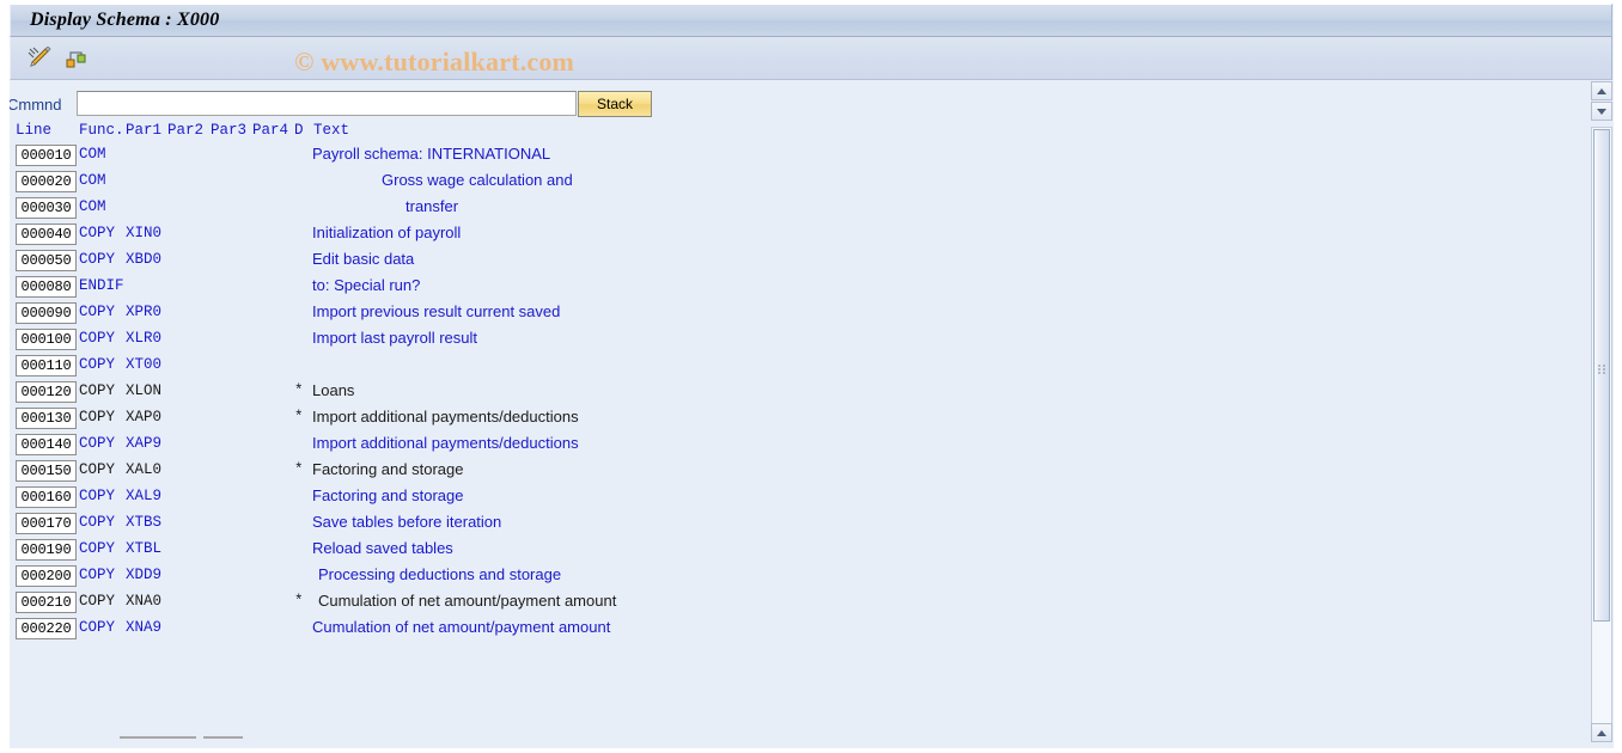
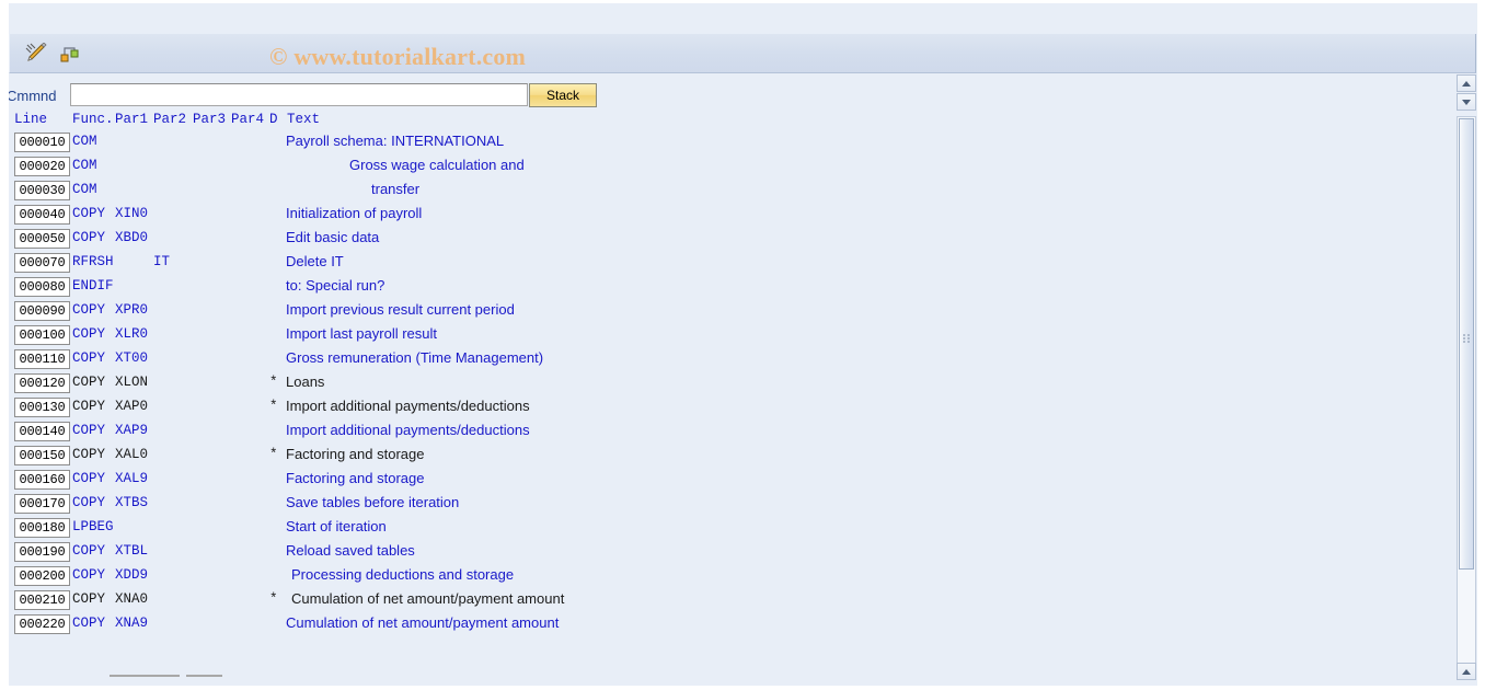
- Display Schema : X000
  © www.tutorialkart.com
  Cmmnd
  Stack
  Line
  Func.
  Par1
  Par2
  Par3
  Par4
  D
  Text
  000010
  COM
  Payroll schema: INTERNATIONAL
  000020
  COM
  Gross wage calculation and
  000030
  COM
  transfer
  000040
  COPY
  XIN0
  Initialization of payroll
  000050
  COPY
  XBD0
  Edit basic data
+ 000070
+ RFRSH
+ IT
+ Delete IT
  000080
  ENDIF
  to: Special run?
  000090
  COPY
  XPR0
- Import previous result current saved
+ Import previous result current period
  000100
  COPY
  XLR0
  Import last payroll result
  000110
  COPY
  XT00
+ Gross remuneration (Time Management)
  000120
  COPY
  XLON
  *
  Loans
  000130
  COPY
  XAP0
  *
  Import additional payments/deductions
  000140
  COPY
  XAP9
  Import additional payments/deductions
  000150
  COPY
  XAL0
  *
  Factoring and storage
  000160
  COPY
  XAL9
  Factoring and storage
  000170
  COPY
  XTBS
  Save tables before iteration
+ 000180
+ LPBEG
+ Start of iteration
  000190
  COPY
  XTBL
  Reload saved tables
  000200
  COPY
  XDD9
  Processing deductions and storage
  000210
  COPY
  XNA0
  *
  Cumulation of net amount/payment amount
  000220
  COPY
  XNA9
  Cumulation of net amount/payment amount
